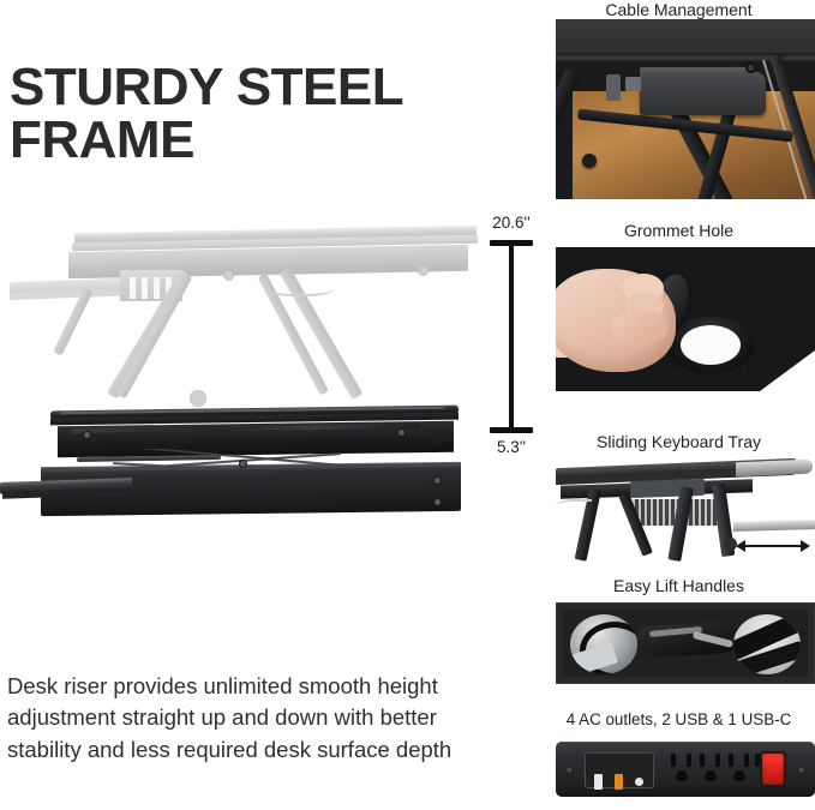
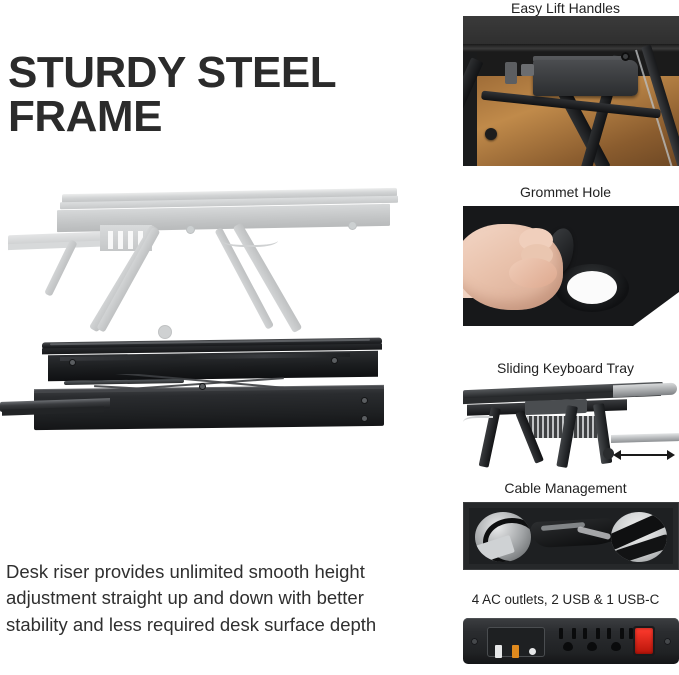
  STURDY STEEL
  FRAME
- 20.6''
- 5.3''
  Desk riser provides unlimited smooth height adjustment straight up and down with better stability and less required desk surface depth
- Cable Management
+ Easy Lift Handles
  Grommet Hole
  Sliding Keyboard Tray
- Easy Lift Handles
+ Cable Management
  4 AC outlets, 2 USB & 1 USB-C
